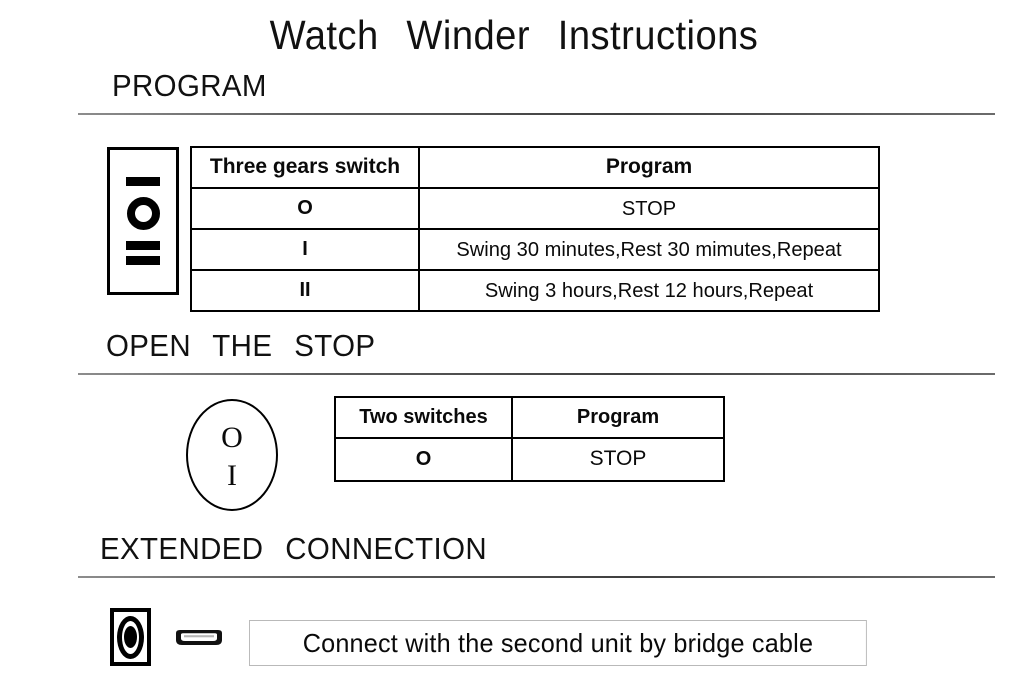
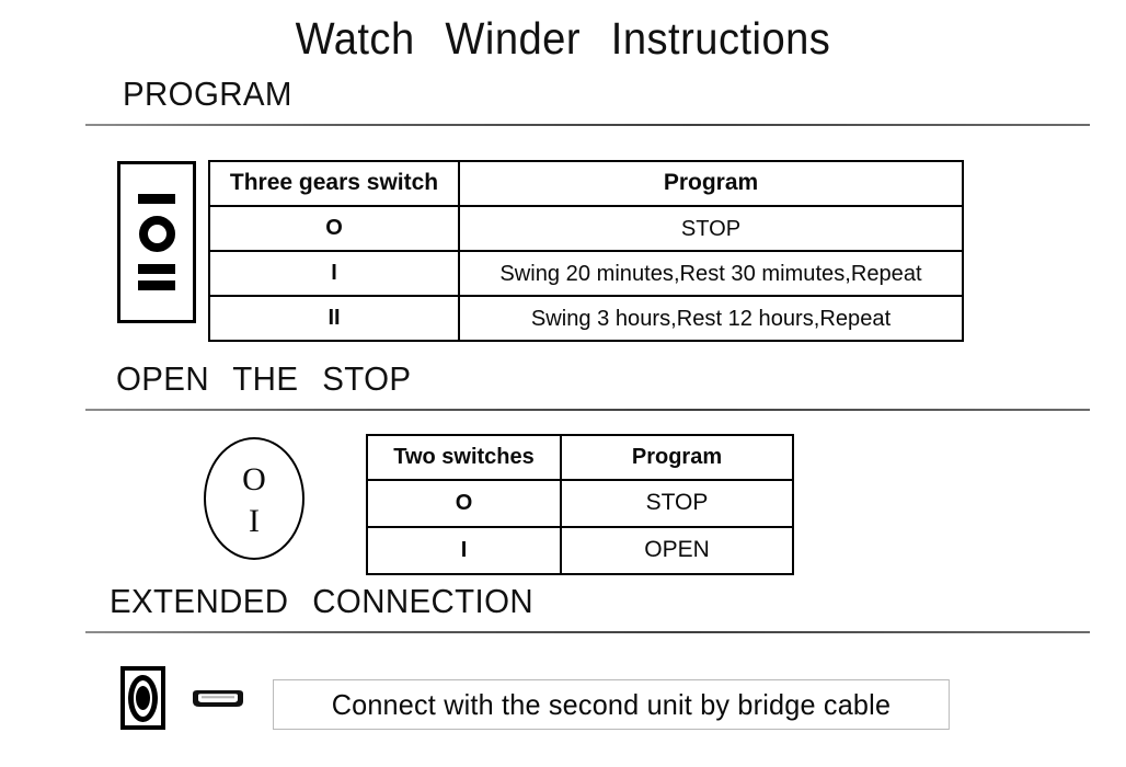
  Watch Winder Instructions
  PROGRAM
  Three gears switch	Program
  O	STOP
- I	Swing 30 minutes,Rest 30 mimutes,Repeat
+ I	Swing 20 minutes,Rest 30 mimutes,Repeat
  II	Swing 3 hours,Rest 12 hours,Repeat
  OPEN THE STOP
  O
  I
  Two switches	Program
  O	STOP
+ I	OPEN
  EXTENDED CONNECTION
  Connect with the second unit by bridge cable
